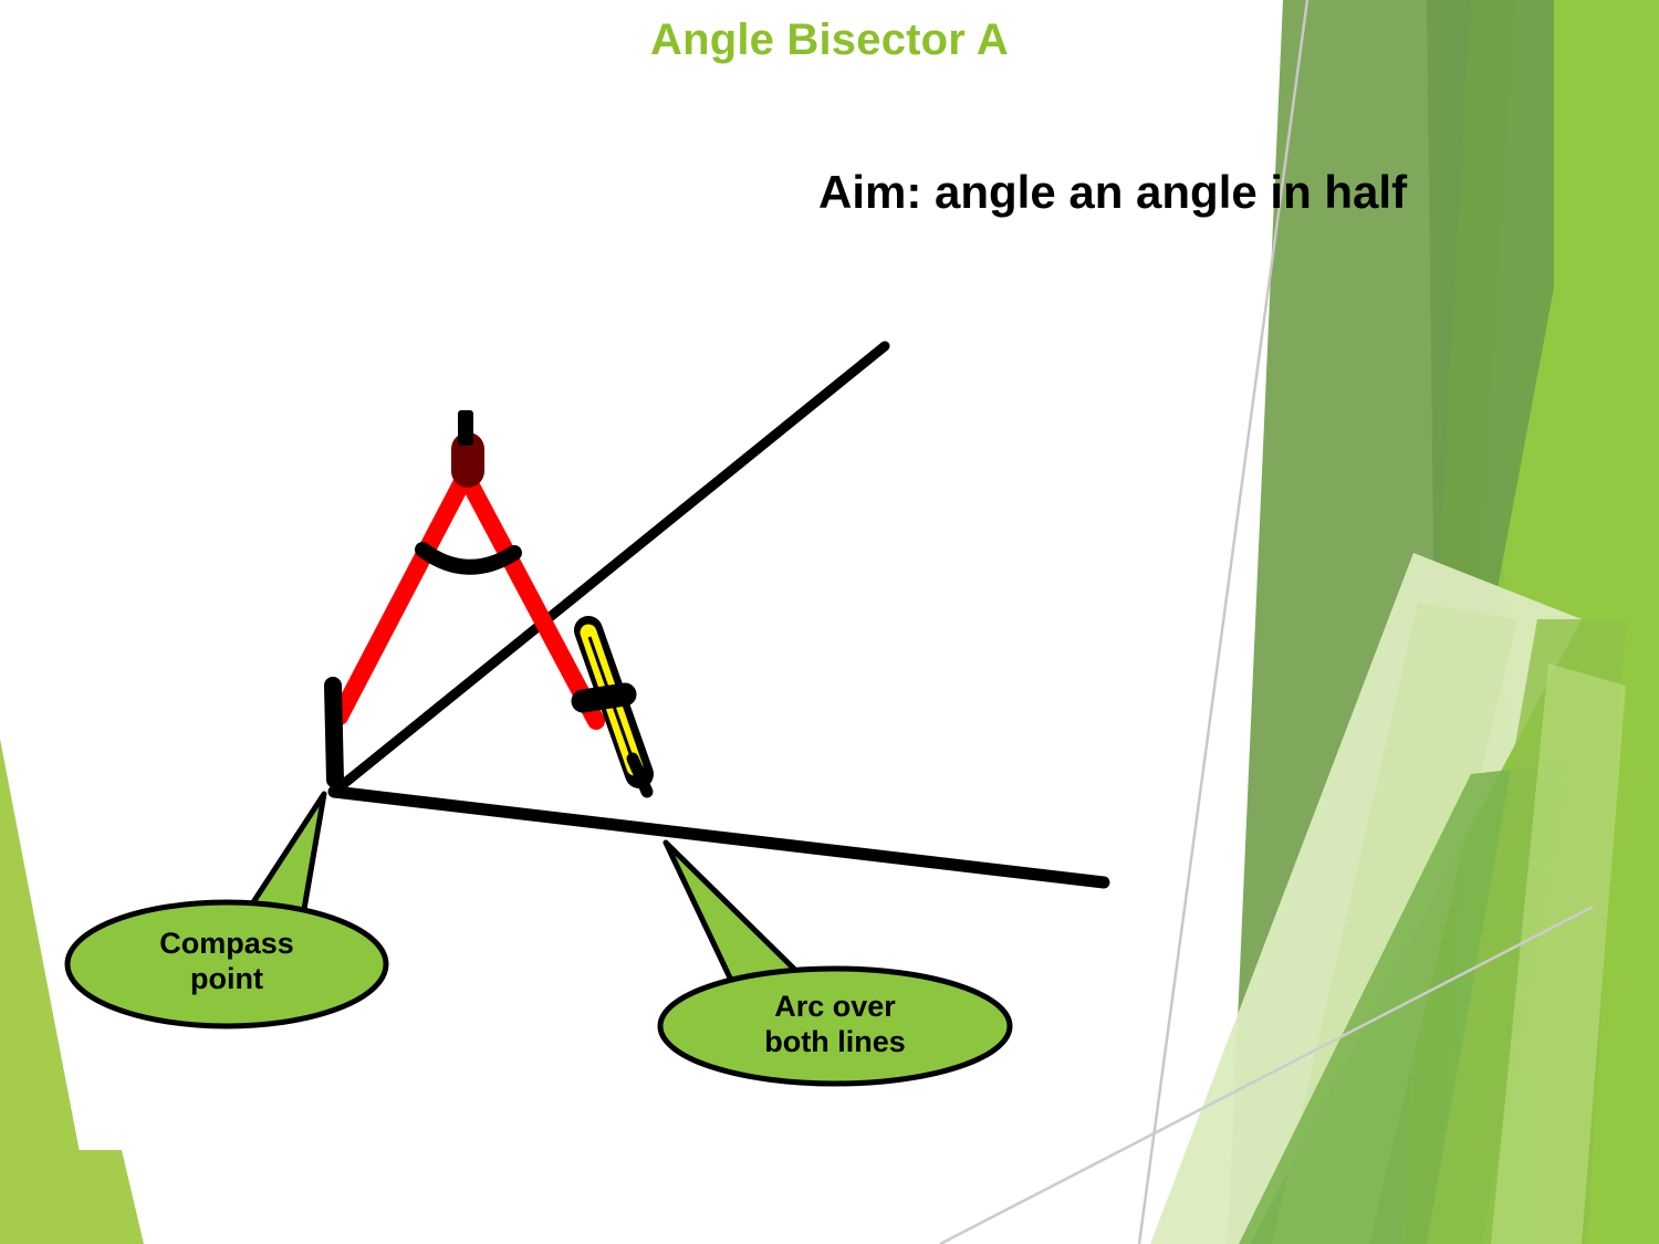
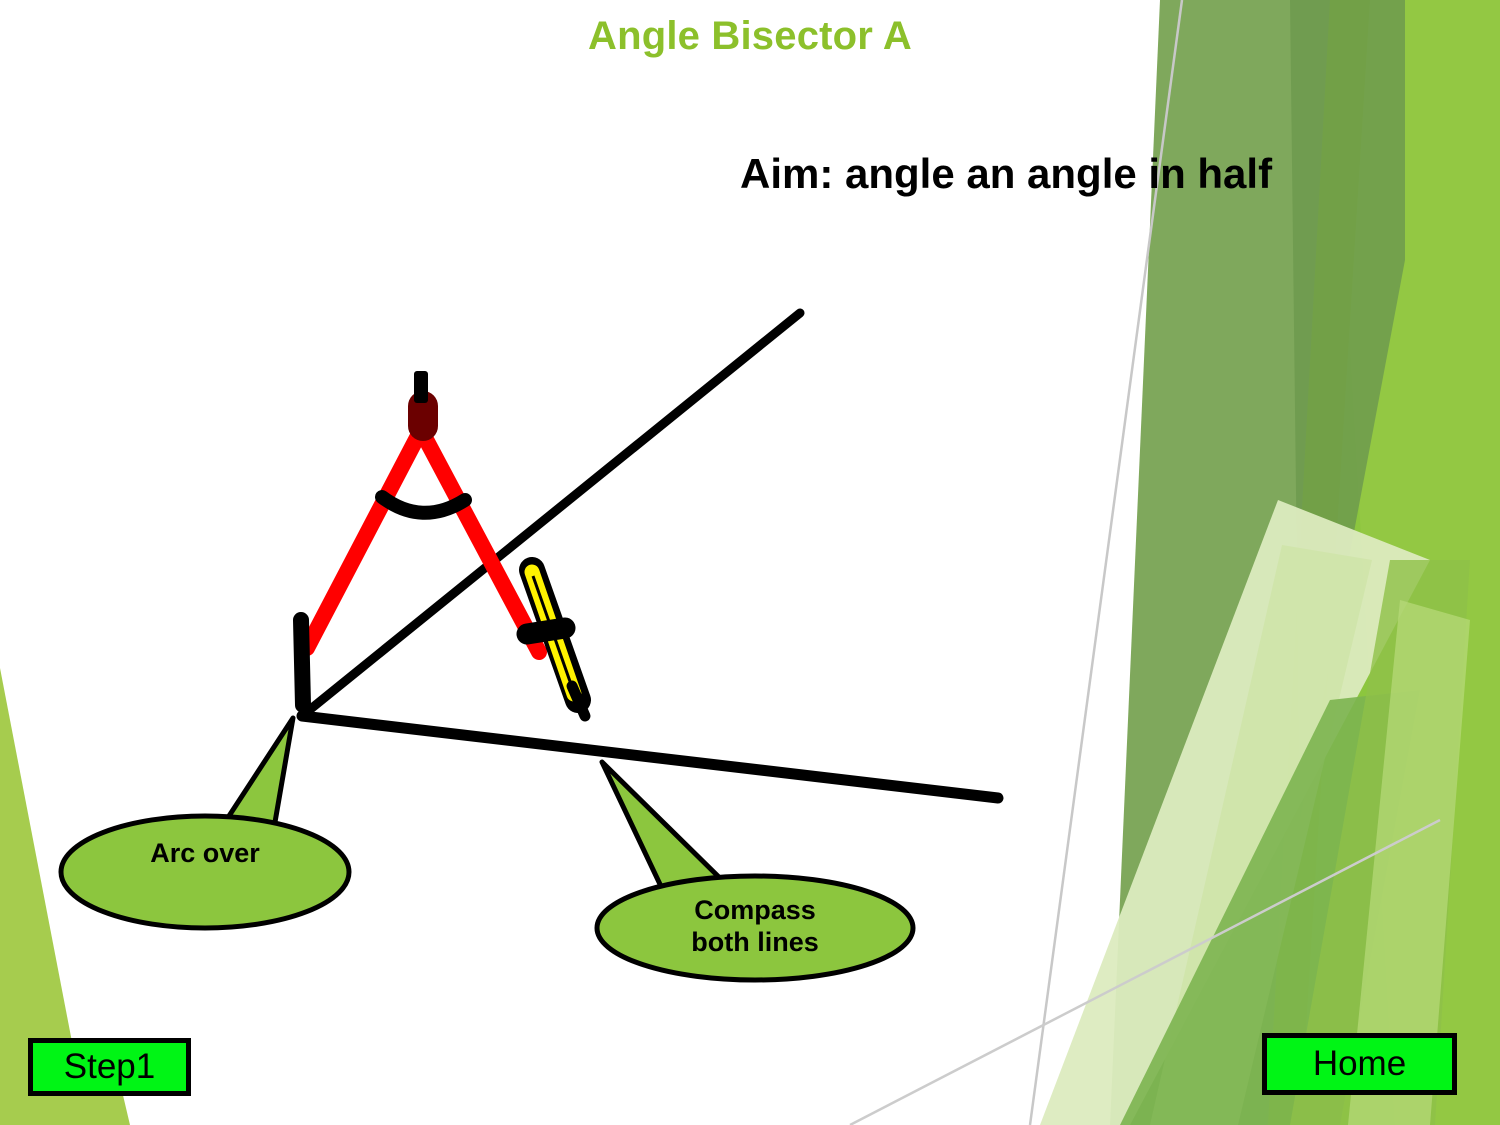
  Angle Bisector A
  Aim: angle an angle in half
- Compass
+ Arc over
- point
- Arc over
+ Compass
  both lines
+ Step1
+ Home
